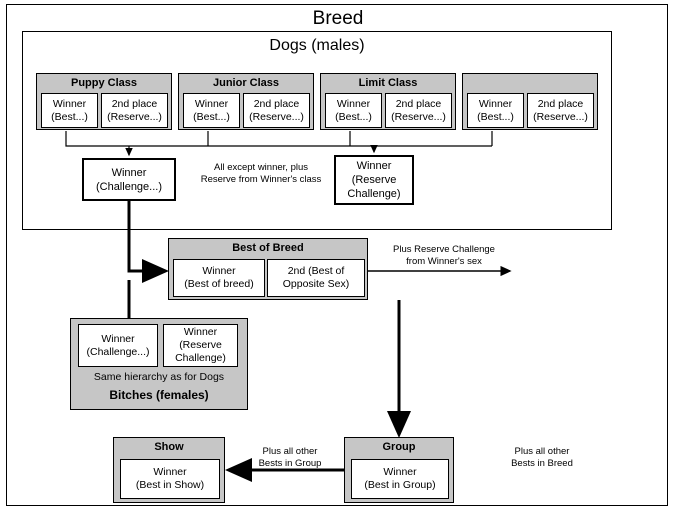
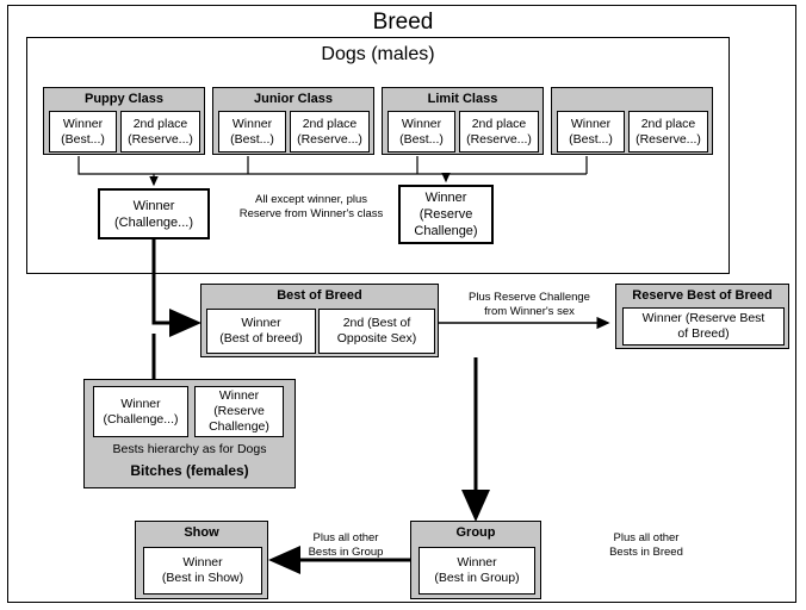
  Breed
  Dogs (males)
  Puppy Class
  Winner
  (Best...)
  2nd place
  (Reserve...)
  Junior Class
  Winner
  (Best...)
  2nd place
  (Reserve...)
  Limit Class
  Winner
  (Best...)
  2nd place
  (Reserve...)
  Winner
  (Best...)
  2nd place
  (Reserve...)
  Winner
  (Challenge...)
  Winner
  (Reserve
  Challenge)
  All except winner, plus
  Reserve from Winner's class
  Best of Breed
  Winner
  (Best of breed)
  2nd (Best of
  Opposite Sex)
+ Reserve Best of Breed
+ Winner (Reserve Best
+ of Breed)
  Plus Reserve Challenge
  from Winner's sex
  Winner
  (Challenge...)
  Winner
  (Reserve
  Challenge)
- Same hierarchy as for Dogs
+ Bests hierarchy as for Dogs
  Bitches (females)
  Group
  Winner
  (Best in Group)
  Plus all other
  Bests in Breed
  Show
  Winner
  (Best in Show)
  Plus all other
  Bests in Group
